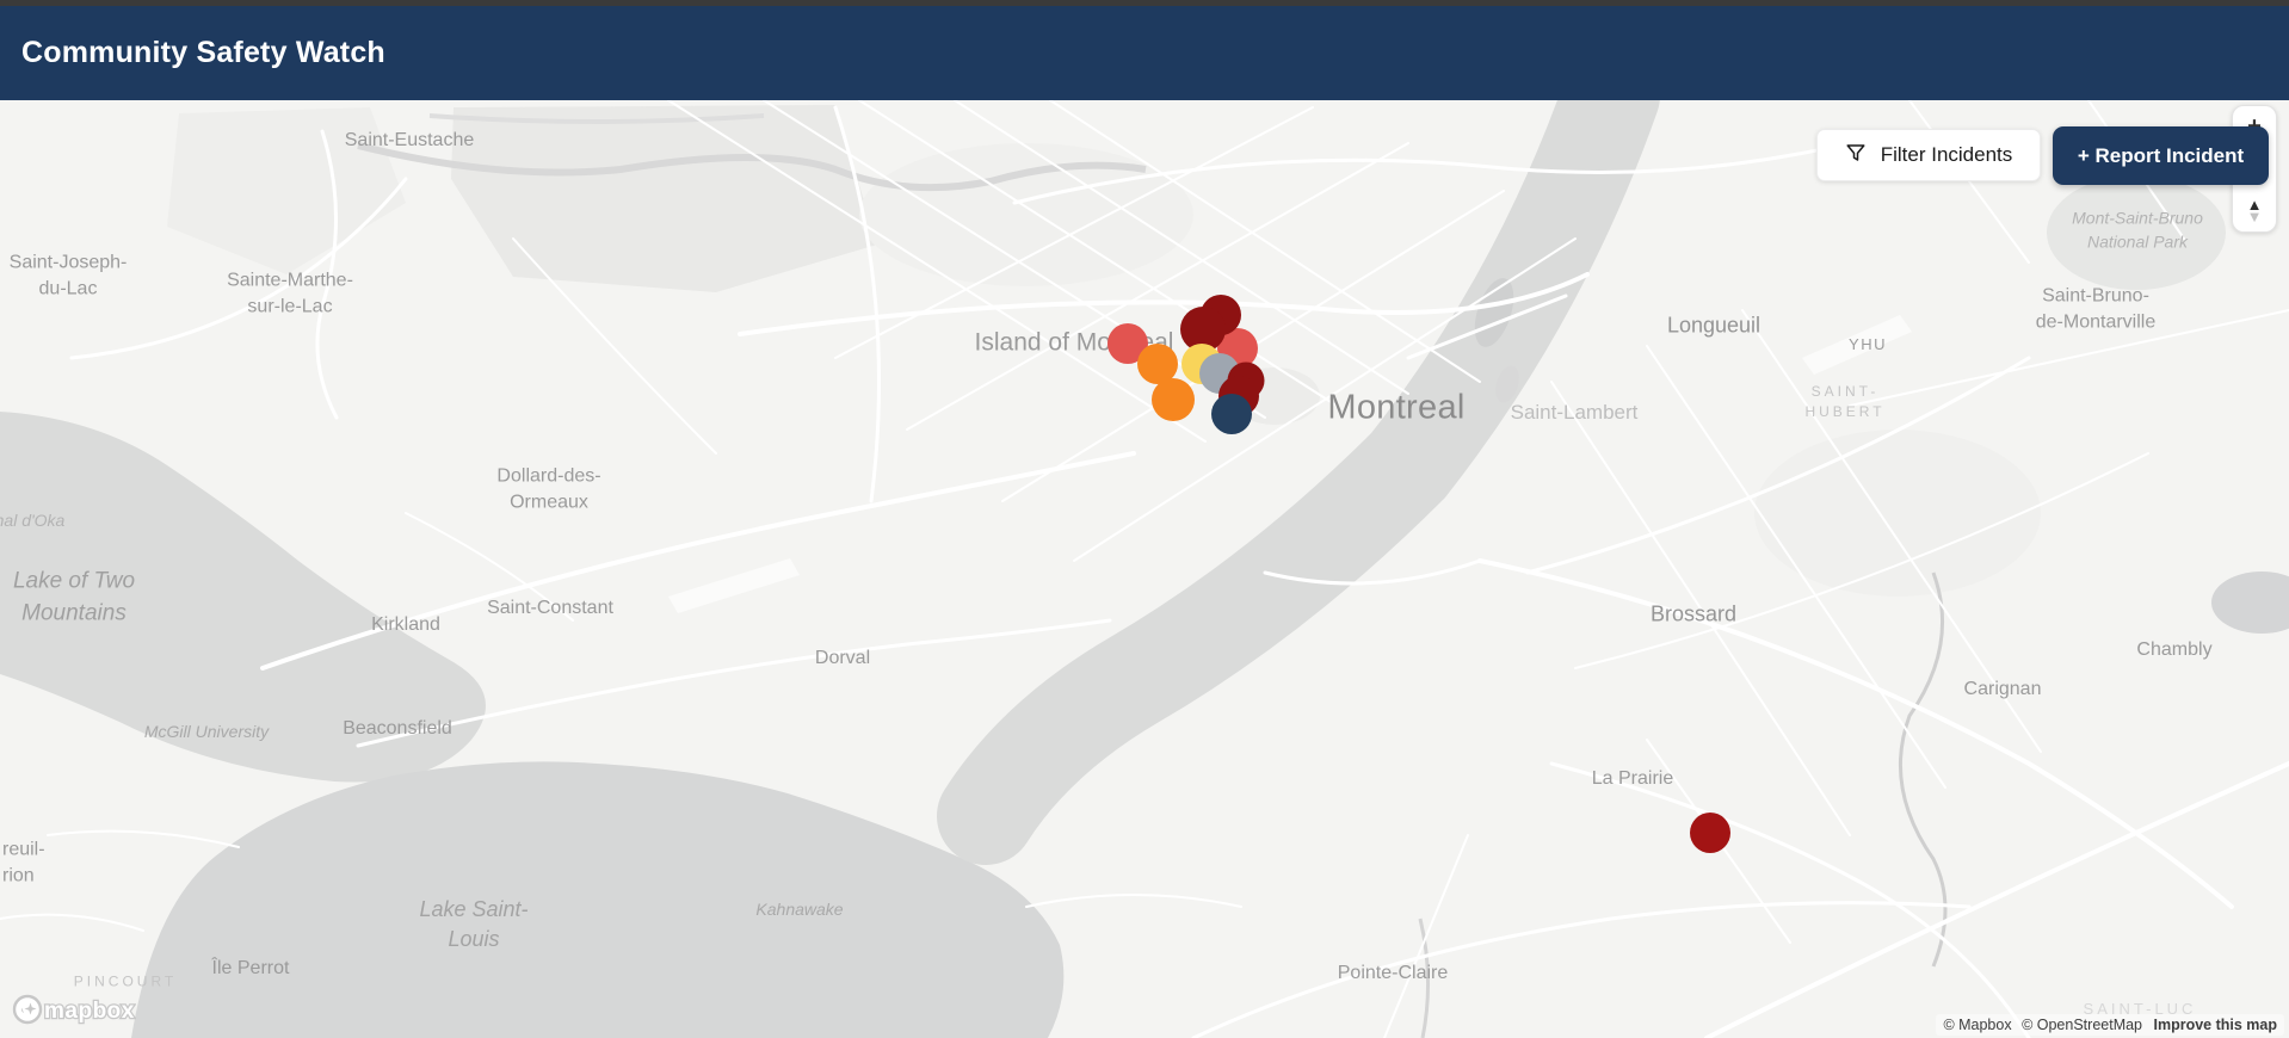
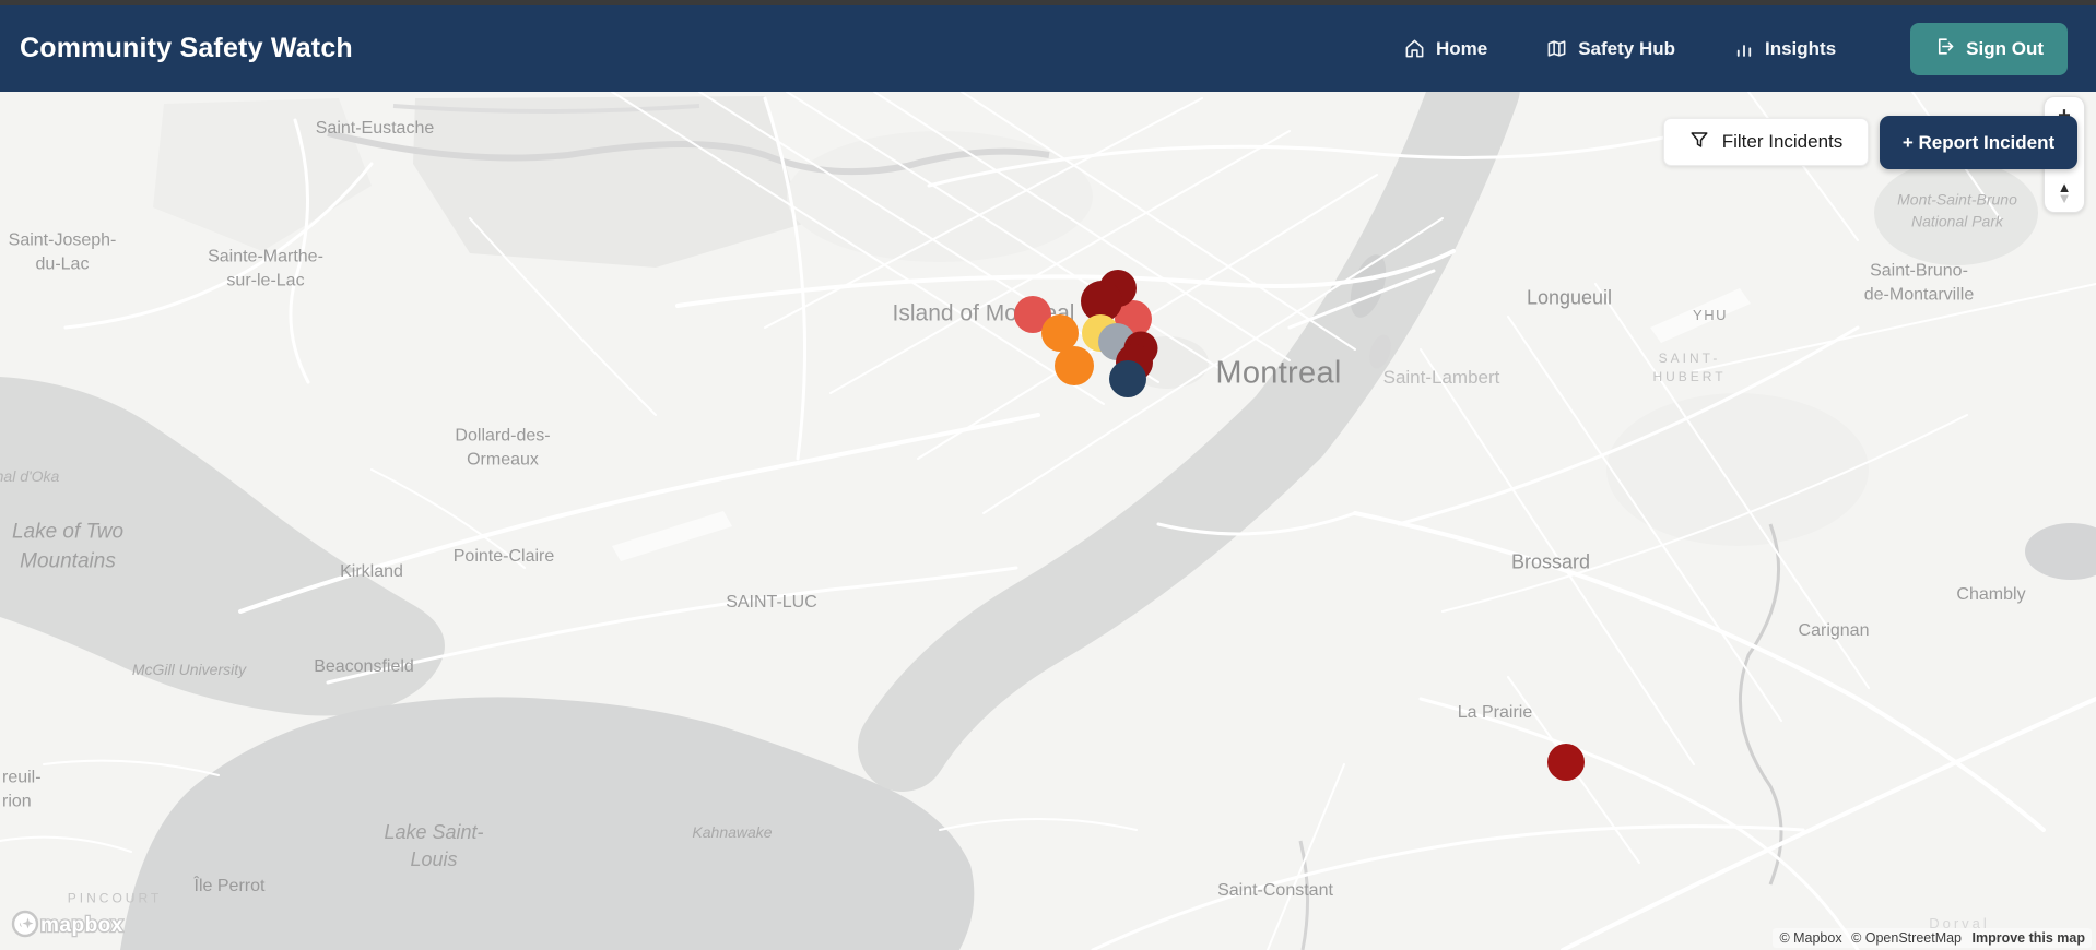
  Community Safety Watch
+ Home
+ Safety Hub
+ Insights
+ Sign Out
  Saint-Eustache
  Saint-Joseph-
  du-Lac
  Sainte-Marthe-
  sur-le-Lac
  al d'Oka
  Lake of Two
  Mountains
  Dollard-des-
  Ormeaux
  Kirkland
- Saint-Constant
+ Pointe-Claire
  Beaconsfield
  McGill University
- Dorval
+ SAINT-LUC
  Island of Moal
  Montreal
  Saint-Lambert
  Longueuil
  YHU
  SAINT-
  HUBERT
  Mont-Saint-Bruno
  National Park
  Saint-Bruno-
  de-Montarville
  Brossard
  Chambly
  Carignan
  La Prairie
  Lake Saint-
  Louis
  Île Perrot
  PINCOURT
  Kahnawake
- Pointe-Claire
+ Saint-Constant
- SAINT-LUC
+ Dorval
  reuil-
  rion
  Filter Incidents
  + Report Incident
  ▲
  ▼
  © Mapbox © OpenStreetMap Improve this map
  mapbox
